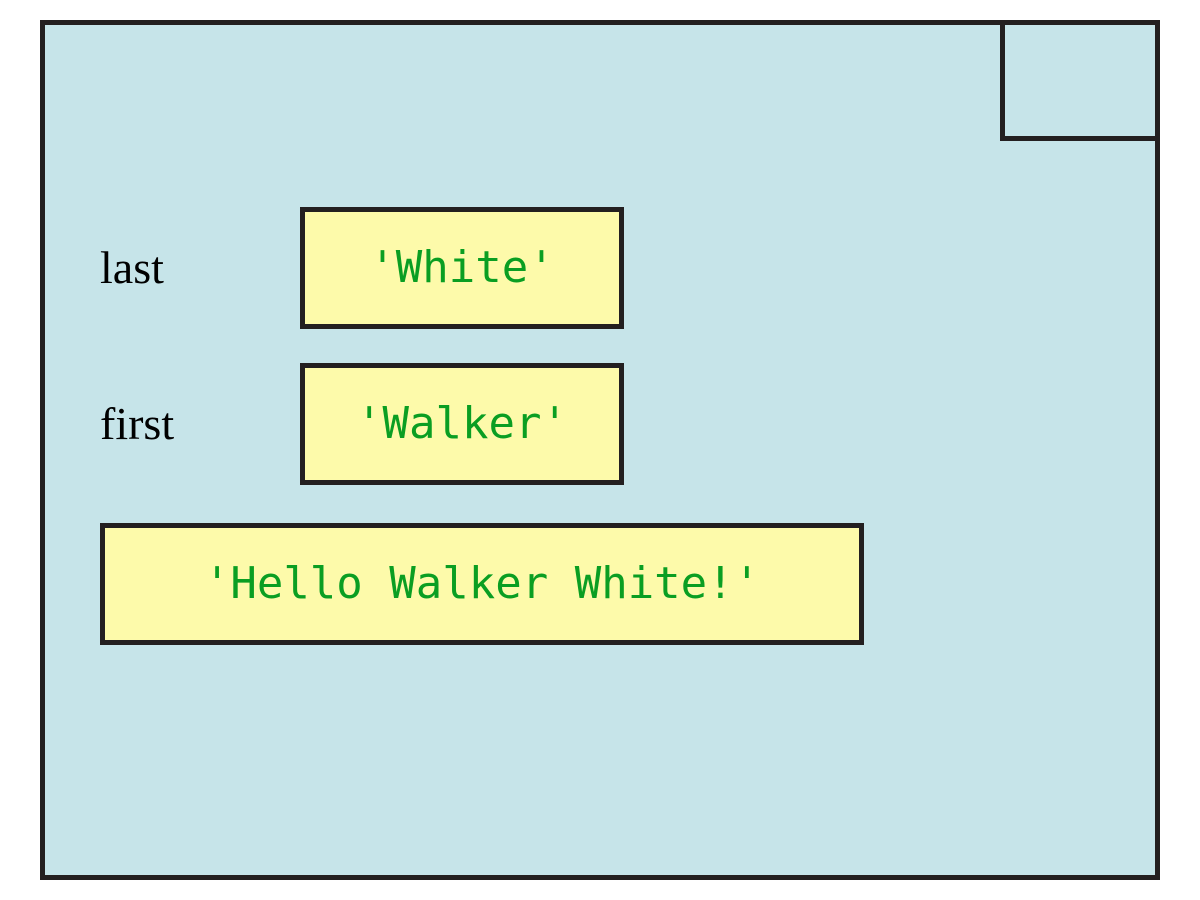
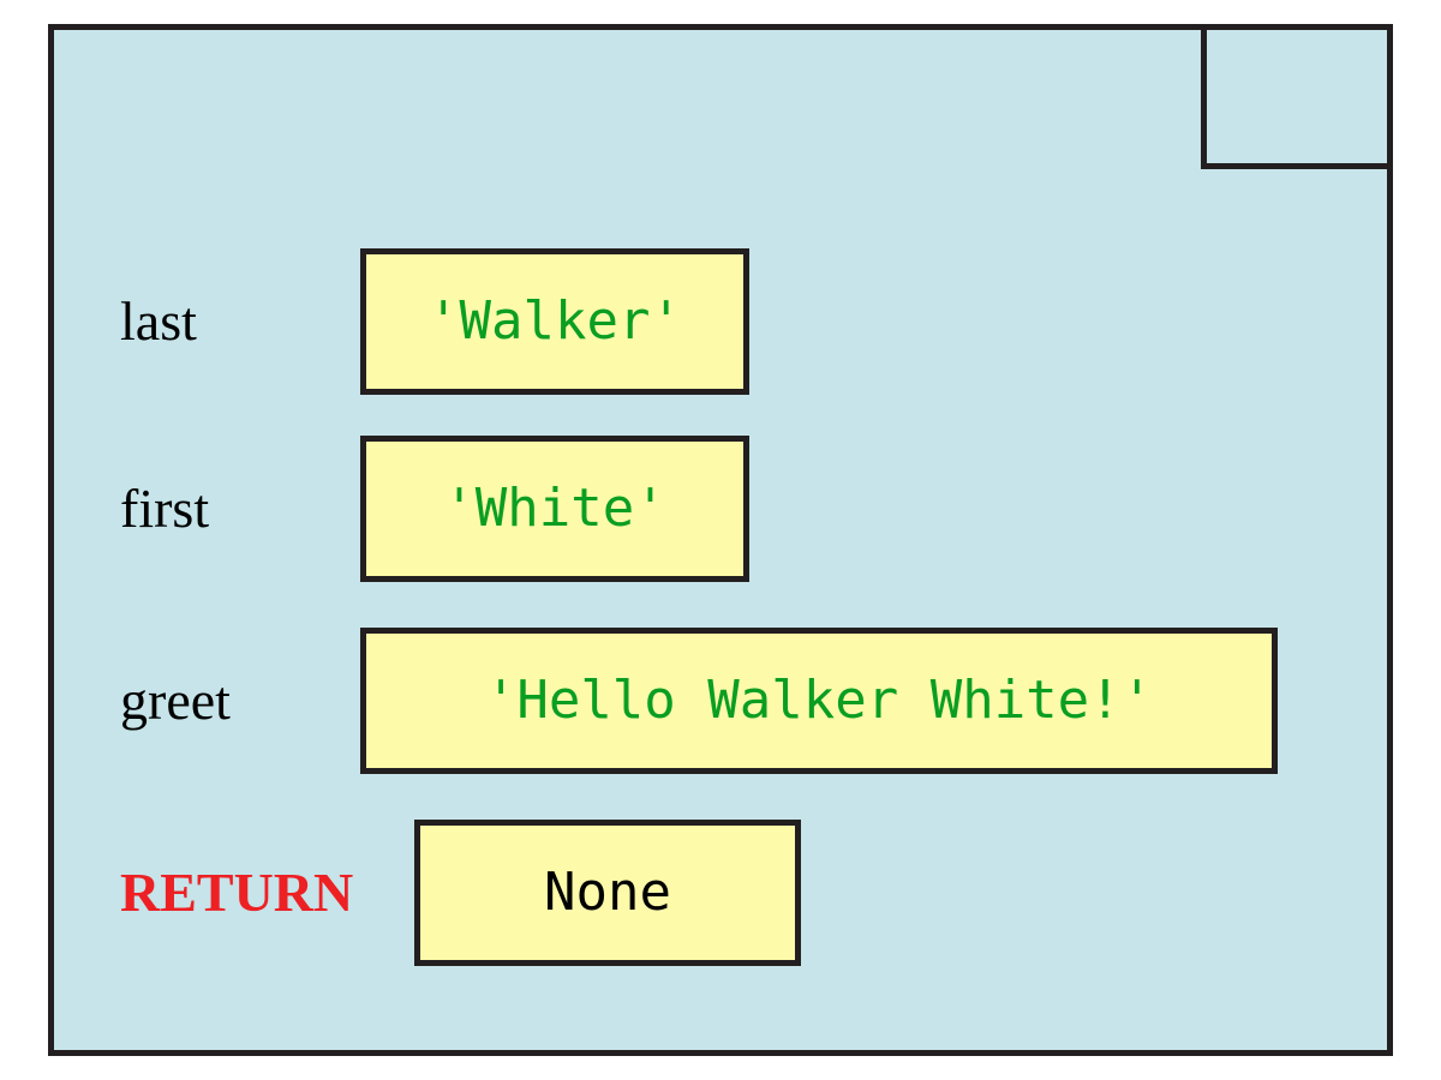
  last
- 'White'
+ 'Walker'
  first
- 'Walker'
+ 'White'
+ greet
  'Hello Walker White!'
+ RETURN
+ None
